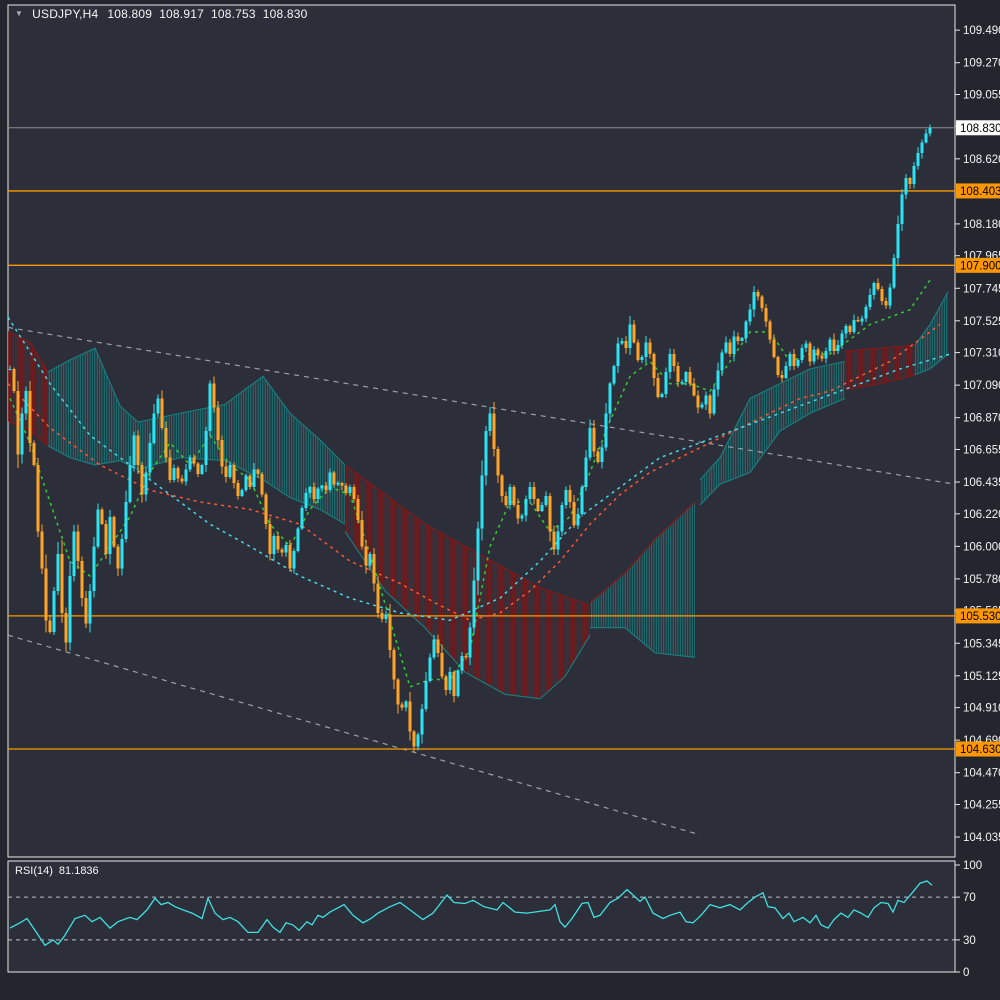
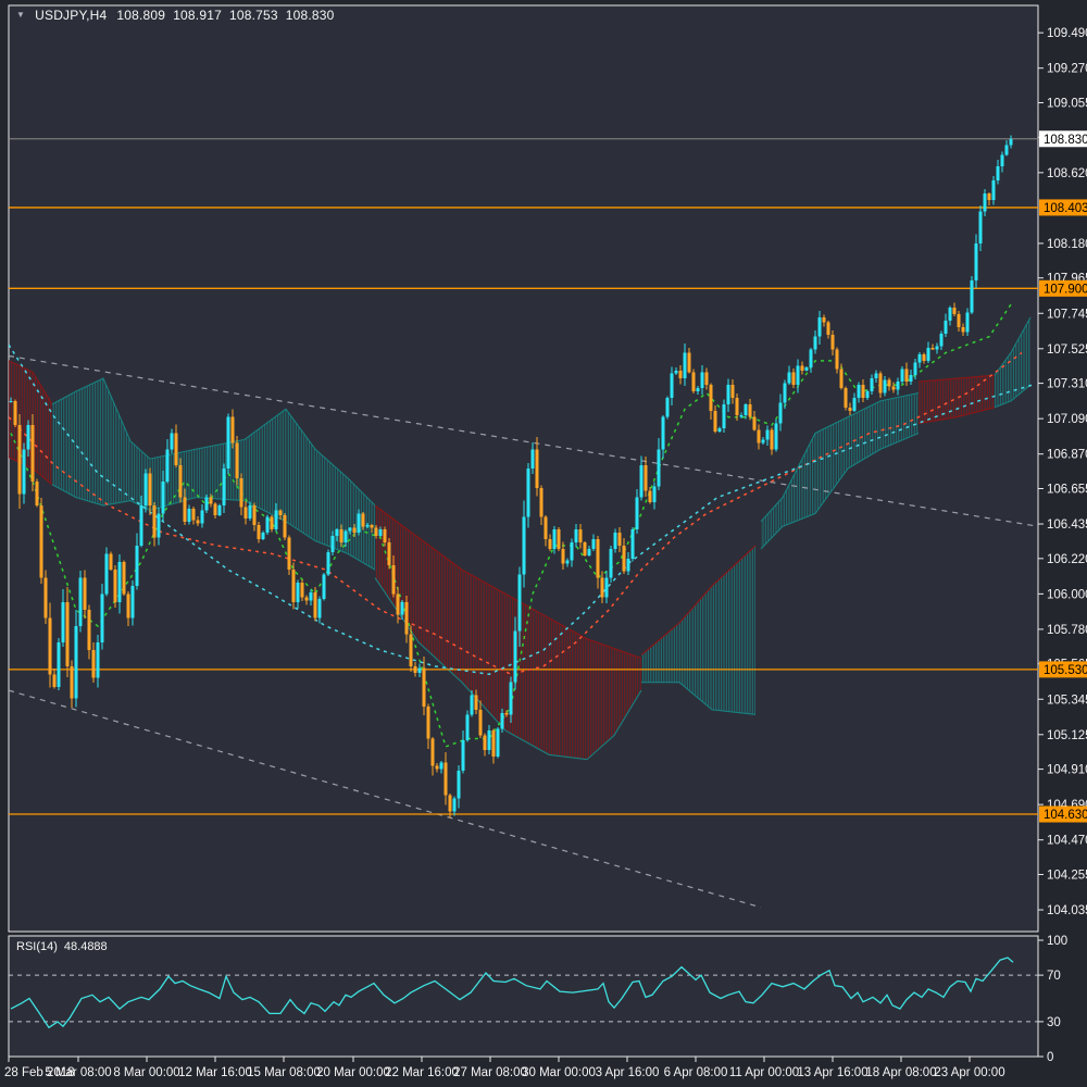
  109.49
  109.27
  109.05
  108.62
  108.18
  107.96
  107.74
  107.52
  107.31
  107.09
  106.87
  106.65
  106.43
  106.22
  106.00
  105.78
  105.34
  105.12
  104.91
  104.69
  104.47
  104.25
  104.03
  108.403
  107.900
  105.530
  104.630
  108.830
  100
  70
  30
  0
+ 28 Feb 2018
+ 5 Mar 08:00
+ 8 Mar 00:00
+ 12 Mar 16:00
+ 15 Mar 08:00
+ 20 Mar 00:00
+ 22 Mar 16:00
+ 27 Mar 08:00
+ 30 Mar 00:00
+ 3 Apr 16:00
+ 6 Apr 08:00
+ 11 Apr 00:00
+ 13 Apr 16:00
+ 18 Apr 08:00
+ 23 Apr 00:00
  ▼
  USDJPY,H4
  108.809
  108.917
  108.753
  108.830
  RSI(14)
- 81.1836
+ 48.4888
